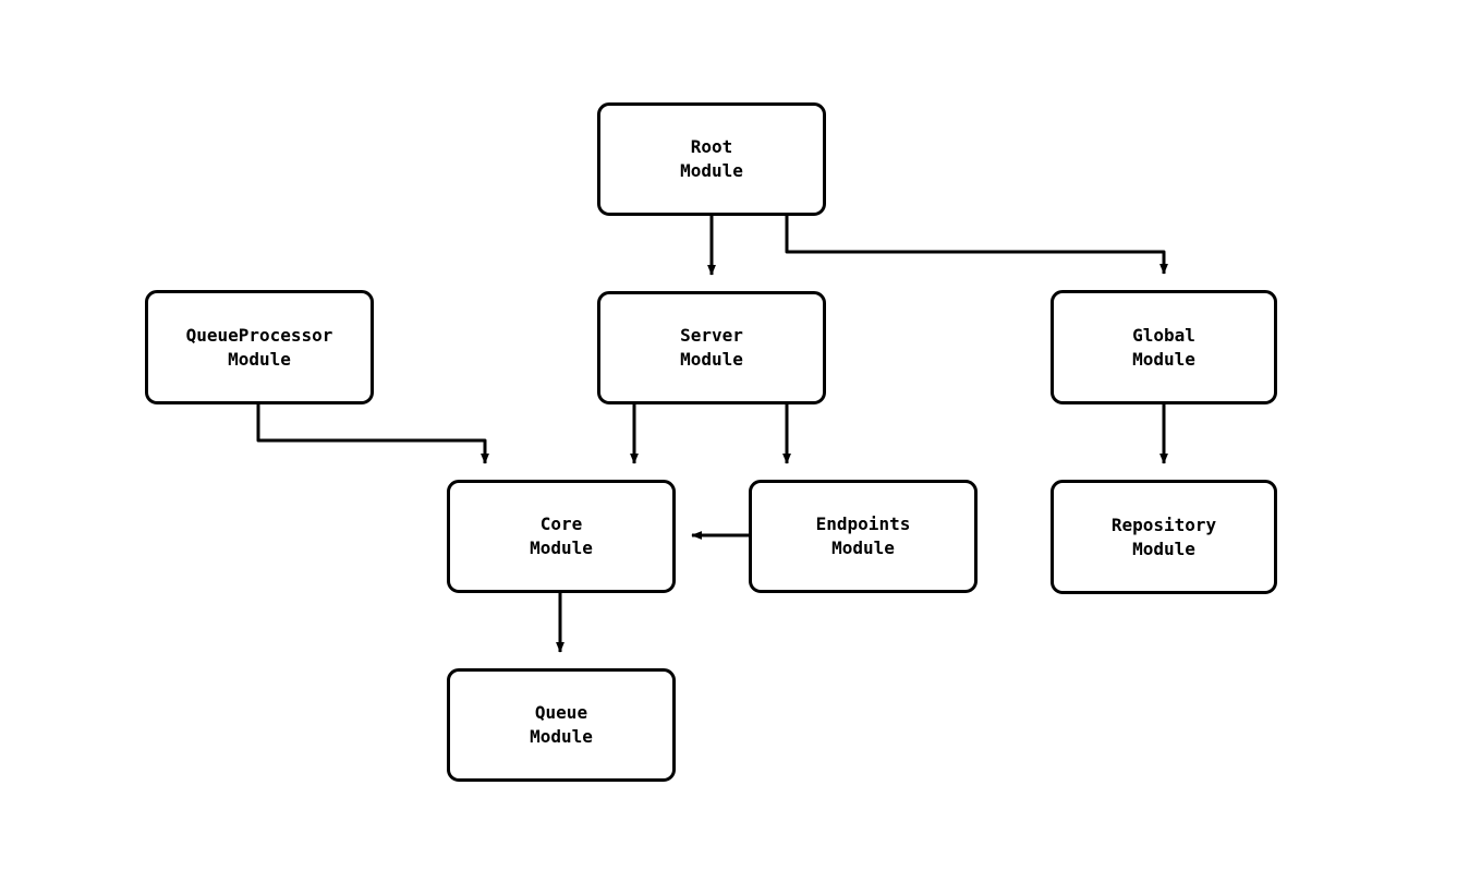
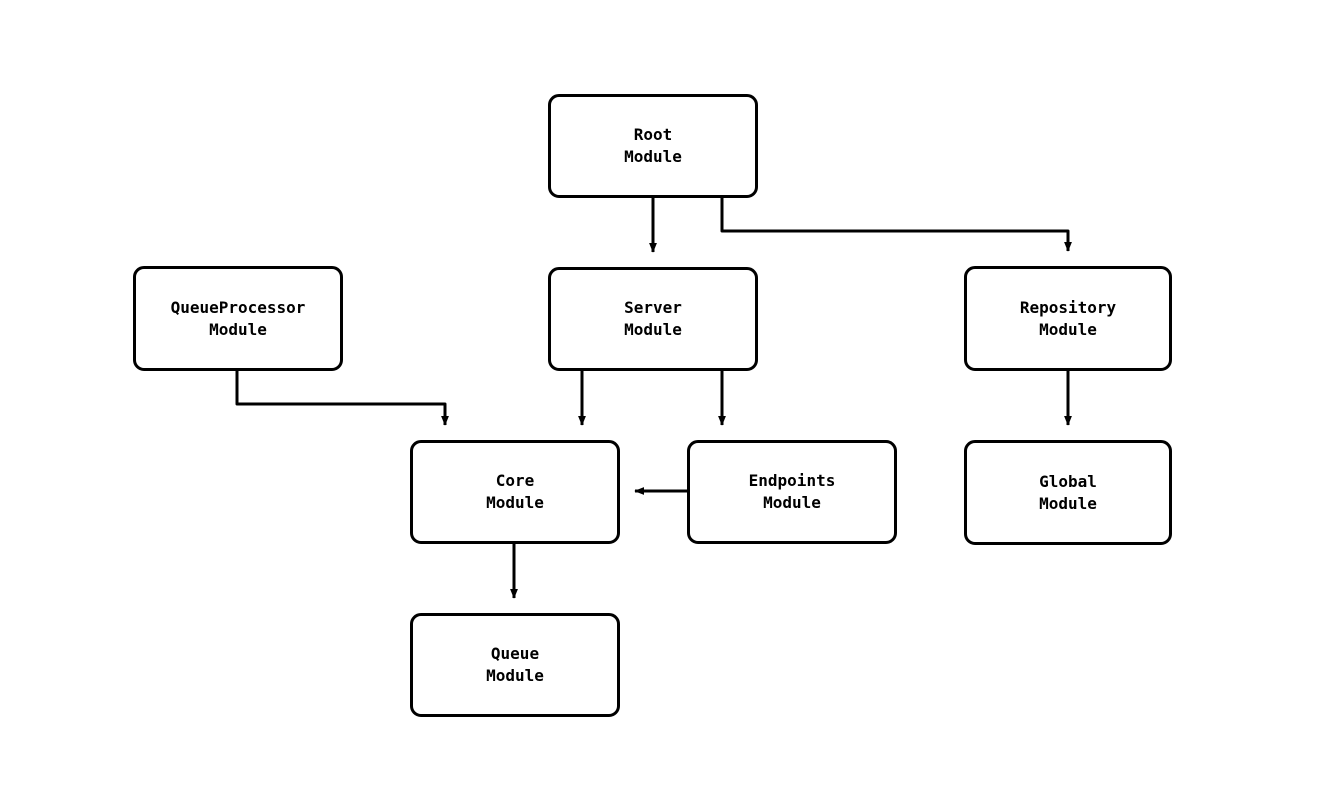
  Root
  Module
  QueueProcessor
  Module
  Server
  Module
- Global
+ Repository
  Module
  Core
  Module
  Endpoints
  Module
- Repository
+ Global
  Module
  Queue
  Module
